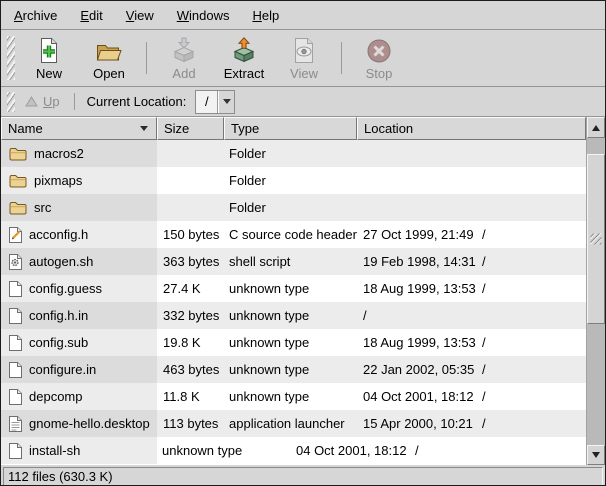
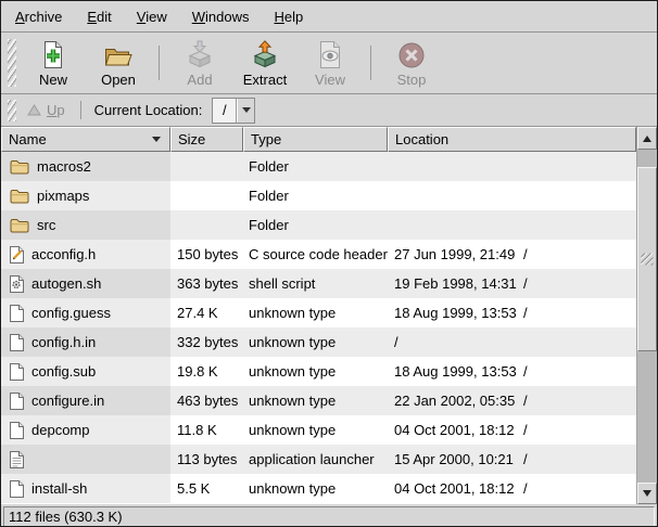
  Archive
  Edit
  View
  Windows
  Help
  New
  Open
  Add
  Extract
  View
  Stop
  Up
  Current Location:
  /
  Name
  Size
  Type
  Location
  macros2
  Folder
  pixmaps
  Folder
  src
  Folder
  acconfig.h
  150 bytes
  C source code header
- 27 Oct 1999, 21:49
+ 27 Jun 1999, 21:49
  /
  autogen.sh
  363 bytes
  shell script
  19 Feb 1998, 14:31
  /
  config.guess
  27.4 K
  unknown type
  18 Aug 1999, 13:53
  /
  config.h.in
  332 bytes
  unknown type
  /
  config.sub
  19.8 K
  unknown type
  18 Aug 1999, 13:53
  /
  configure.in
  463 bytes
  unknown type
  22 Jan 2002, 05:35
  /
  depcomp
  11.8 K
  unknown type
  04 Oct 2001, 18:12
  /
- gnome-hello.desktop
  113 bytes
  application launcher
  15 Apr 2000, 10:21
  /
  install-sh
+ 5.5 K
  unknown type
  04 Oct 2001, 18:12
  /
  112 files (630.3 K)
